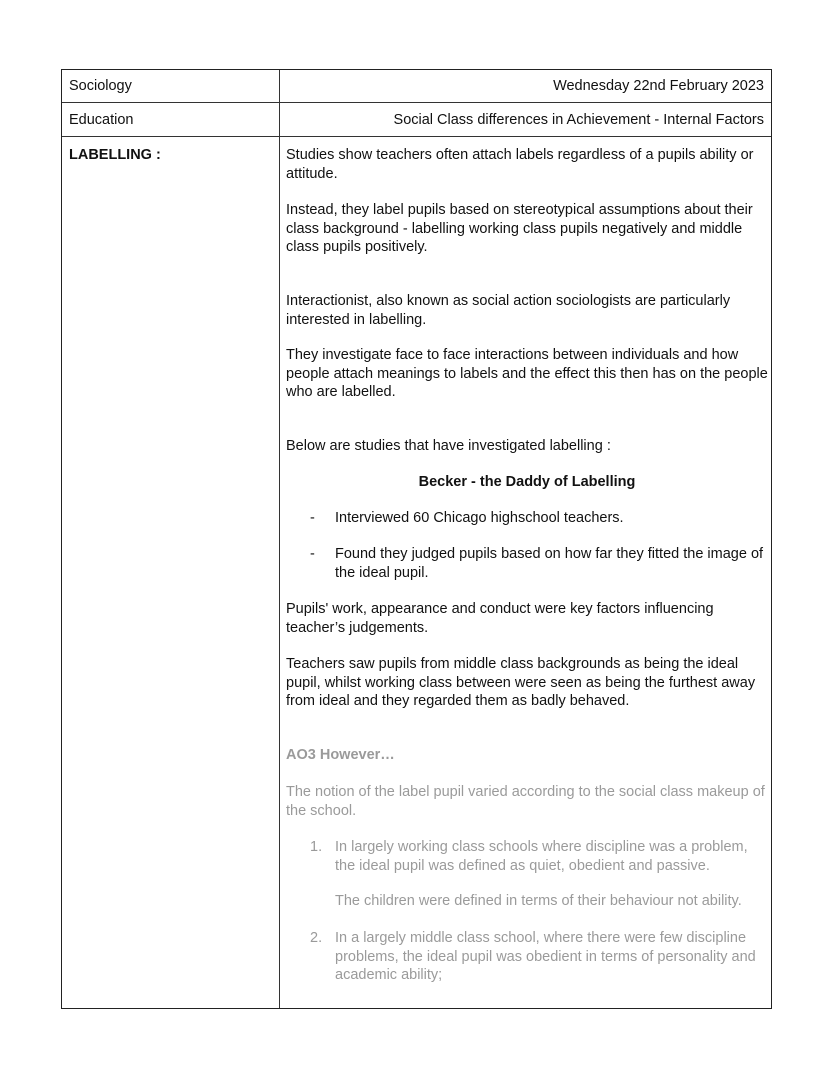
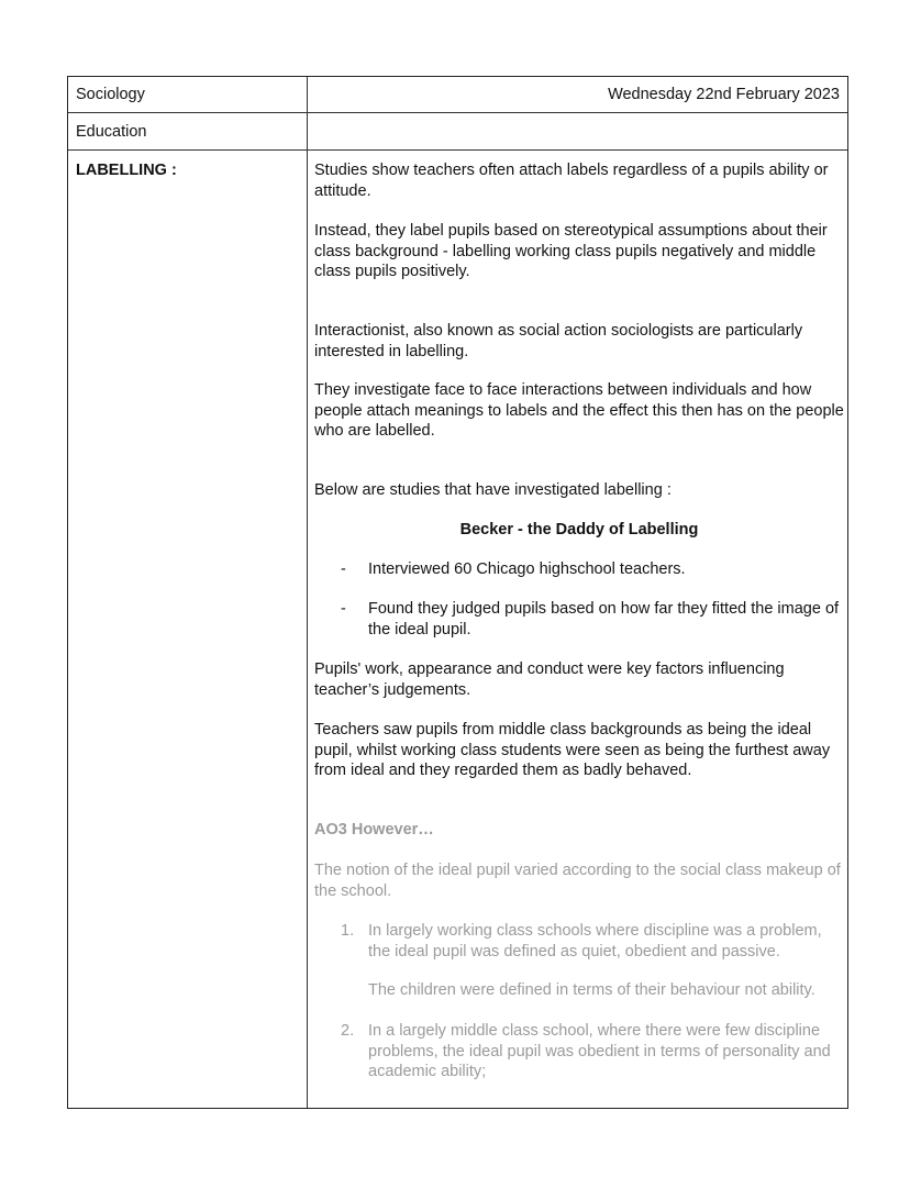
  Sociology
  Wednesday 22nd February 2023
  Education
- Social Class differences in Achievement - Internal Factors
  LABELLING :
  Studies show teachers often attach labels regardless of a pupils ability or attitude.
  Instead, they label pupils based on stereotypical assumptions about their class background - labelling working class pupils negatively and middle class pupils positively.
  Interactionist, also known as social action sociologists are particularly interested in labelling.
  They investigate face to face interactions between individuals and how people attach meanings to labels and the effect this then has on the people who are labelled.
  Below are studies that have investigated labelling :
  Becker - the Daddy of Labelling
  -
  Interviewed 60 Chicago highschool teachers.
  -
  Found they judged pupils based on how far they fitted the image of the ideal pupil.
  Pupils' work, appearance and conduct were key factors influencing teacher’s judgements.
- Teachers saw pupils from middle class backgrounds as being the ideal pupil, whilst working class between were seen as being the furthest away from ideal and they regarded them as badly behaved.
+ Teachers saw pupils from middle class backgrounds as being the ideal pupil, whilst working class students were seen as being the furthest away from ideal and they regarded them as badly behaved.
  AO3 However…
- The notion of the label pupil varied according to the social class makeup of the school.
+ The notion of the ideal pupil varied according to the social class makeup of the school.
  1.
  In largely working class schools where discipline was a problem, the ideal pupil was defined as quiet, obedient and passive.
  The children were defined in terms of their behaviour not ability.
  2.
  In a largely middle class school, where there were few discipline problems, the ideal pupil was obedient in terms of personality and academic ability;
